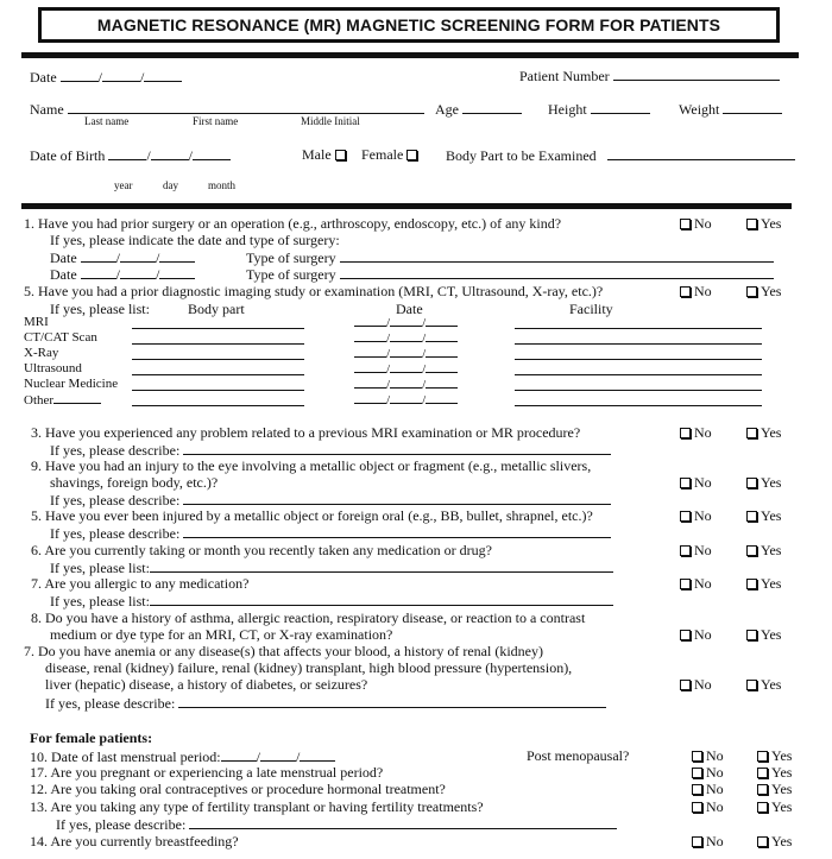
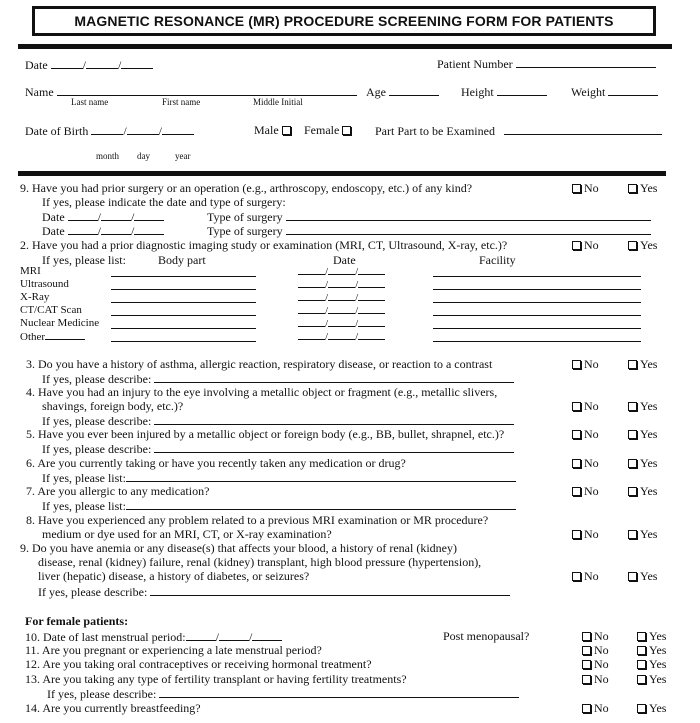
- MAGNETIC RESONANCE (MR) MAGNETIC SCREENING FORM FOR PATIENTS
+ MAGNETIC RESONANCE (MR) PROCEDURE SCREENING FORM FOR PATIENTS
  Date / /
  Patient Number
  Name
  Last name
  First name
  Middle Initial
  Age
  Height
  Weight
  Date of Birth / /
- year
+ month
  day
- month
+ year
  Male
  Female
- Body Part to be Examined
+ Part Part to be Examined
- 1. Have you had prior surgery or an operation (e.g., arthroscopy, endoscopy, etc.) of any kind?
+ 9. Have you had prior surgery or an operation (e.g., arthroscopy, endoscopy, etc.) of any kind?
  No
  Yes
  If yes, please indicate the date and type of surgery:
  Date / /
  Type of surgery
  Date / /
  Type of surgery
- 5. Have you had a prior diagnostic imaging study or examination (MRI, CT, Ultrasound, X-ray, etc.)?
+ 2. Have you had a prior diagnostic imaging study or examination (MRI, CT, Ultrasound, X-ray, etc.)?
  No
  Yes
  If yes, please list:
  Body part
  Date
  Facility
  MRI
- CT/CAT Scan
+ Ultrasound
  X-Ray
- Ultrasound
+ CT/CAT Scan
  Nuclear Medicine
  Other
  / /
  / /
  / /
  / /
  / /
  / /
- 3. Have you experienced any problem related to a previous MRI examination or MR procedure?
+ 3. Do you have a history of asthma, allergic reaction, respiratory disease, or reaction to a contrast
  No
  Yes
  If yes, please describe:
- 9. Have you had an injury to the eye involving a metallic object or fragment (e.g., metallic slivers,
+ 4. Have you had an injury to the eye involving a metallic object or fragment (e.g., metallic slivers,
  shavings, foreign body, etc.)?
  No
  Yes
  If yes, please describe:
- 5. Have you ever been injured by a metallic object or foreign oral (e.g., BB, bullet, shrapnel, etc.)?
+ 5. Have you ever been injured by a metallic object or foreign body (e.g., BB, bullet, shrapnel, etc.)?
  No
  Yes
  If yes, please describe:
- 6. Are you currently taking or month you recently taken any medication or drug?
+ 6. Are you currently taking or have you recently taken any medication or drug?
  No
  Yes
  If yes, please list:
  7. Are you allergic to any medication?
  No
  Yes
  If yes, please list:
- 8. Do you have a history of asthma, allergic reaction, respiratory disease, or reaction to a contrast
+ 8. Have you experienced any problem related to a previous MRI examination or MR procedure?
- medium or dye type for an MRI, CT, or X-ray examination?
+ medium or dye used for an MRI, CT, or X-ray examination?
  No
  Yes
- 7. Do you have anemia or any disease(s) that affects your blood, a history of renal (kidney)
+ 9. Do you have anemia or any disease(s) that affects your blood, a history of renal (kidney)
  disease, renal (kidney) failure, renal (kidney) transplant, high blood pressure (hypertension),
  liver (hepatic) disease, a history of diabetes, or seizures?
  No
  Yes
  If yes, please describe:
  For female patients:
  10. Date of last menstrual period: / /
  Post menopausal?
  No
  Yes
- 17. Are you pregnant or experiencing a late menstrual period?
+ 11. Are you pregnant or experiencing a late menstrual period?
  No
  Yes
- 12. Are you taking oral contraceptives or procedure hormonal treatment?
+ 12. Are you taking oral contraceptives or receiving hormonal treatment?
  No
  Yes
  13. Are you taking any type of fertility transplant or having fertility treatments?
  No
  Yes
  If yes, please describe:
  14. Are you currently breastfeeding?
  No
  Yes
